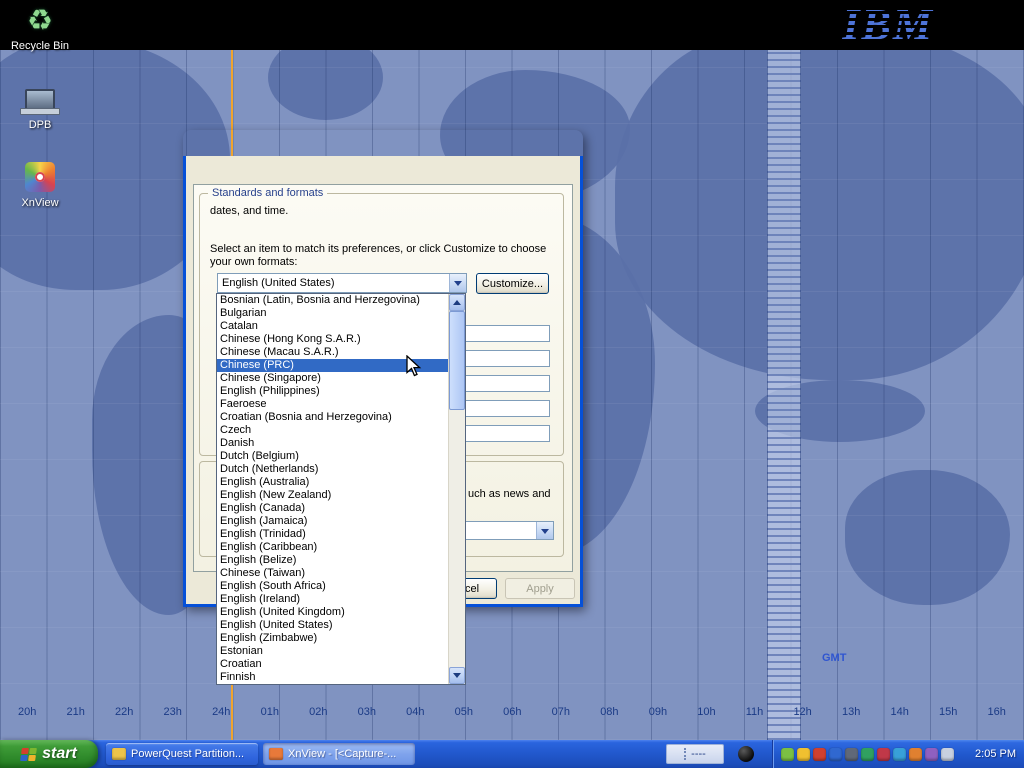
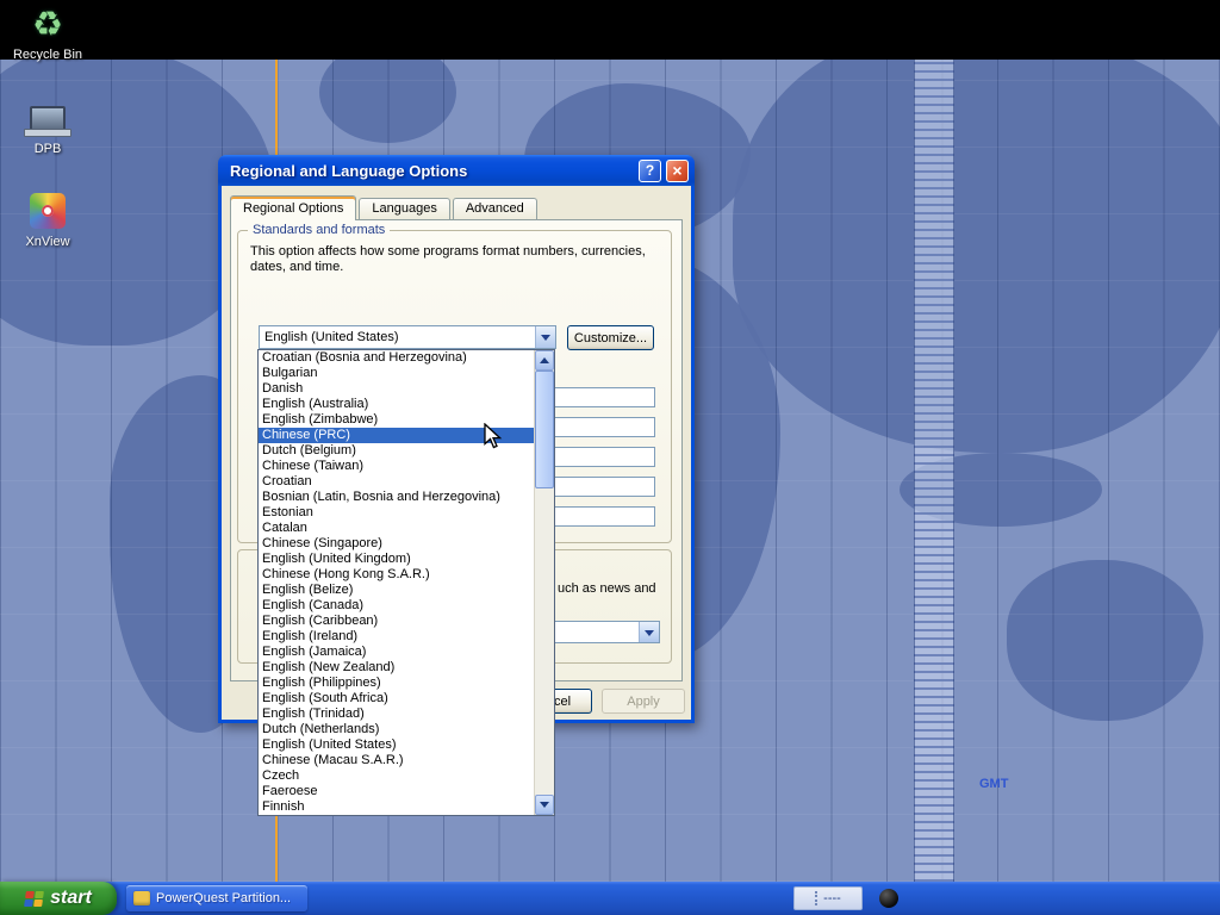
- IBM
- 20h
- 21h
- 22h
- 23h
- 24h
- 01h
- 02h
- 03h
- 04h
- 05h
- 06h
- 07h
- 08h
- 09h
- 10h
- 11h
- 12h
- 13h
- 14h
- 15h
- 16h
  GMT
  ♻
  Recycle Bin
  DPB
  XnView
+ Regional and Language Options
+ ?
+ ×
+ Regional Options
+ Languages
+ Advanced
  Standards and formats
+ This option affects how some programs format numbers, currencies,
  dates, and time.
- Select an item to match its preferences, or click Customize to choose
- your own formats:
  English (United States)
  Customize...
  uch as news and
  Apply
- Bosnian (Latin, Bosnia and Herzegovina)
+ Croatian (Bosnia and Herzegovina)
  Bulgarian
- Catalan
+ Danish
- Chinese (Hong Kong S.A.R.)
+ English (Australia)
- Chinese (Macau S.A.R.)
+ English (Zimbabwe)
  Chinese (PRC)
- Chinese (Singapore)
+ Dutch (Belgium)
- English (Philippines)
+ Chinese (Taiwan)
- Faeroese
+ Croatian
- Croatian (Bosnia and Herzegovina)
+ Bosnian (Latin, Bosnia and Herzegovina)
- Czech
+ Estonian
- Danish
+ Catalan
- Dutch (Belgium)
+ Chinese (Singapore)
- Dutch (Netherlands)
+ English (United Kingdom)
- English (Australia)
+ Chinese (Hong Kong S.A.R.)
- English (New Zealand)
+ English (Belize)
  English (Canada)
- English (Jamaica)
+ English (Caribbean)
- English (Trinidad)
+ English (Ireland)
- English (Caribbean)
+ English (Jamaica)
- English (Belize)
+ English (New Zealand)
- Chinese (Taiwan)
+ English (Philippines)
  English (South Africa)
- English (Ireland)
+ English (Trinidad)
- English (United Kingdom)
+ Dutch (Netherlands)
  English (United States)
- English (Zimbabwe)
+ Chinese (Macau S.A.R.)
- Estonian
+ Czech
- Croatian
+ Faeroese
  Finnish
  start
  PowerQuest Partition...
- XnView - [<Capture-...
  ----
- 2:05 PM
